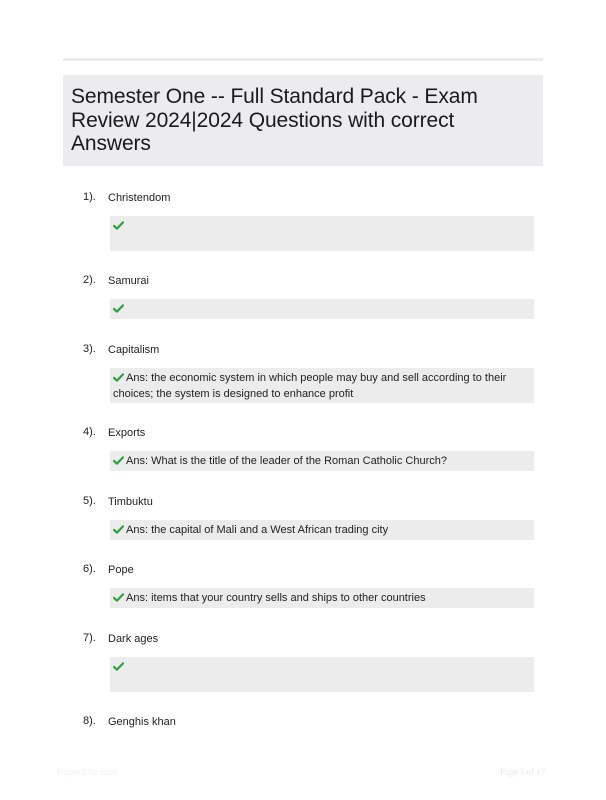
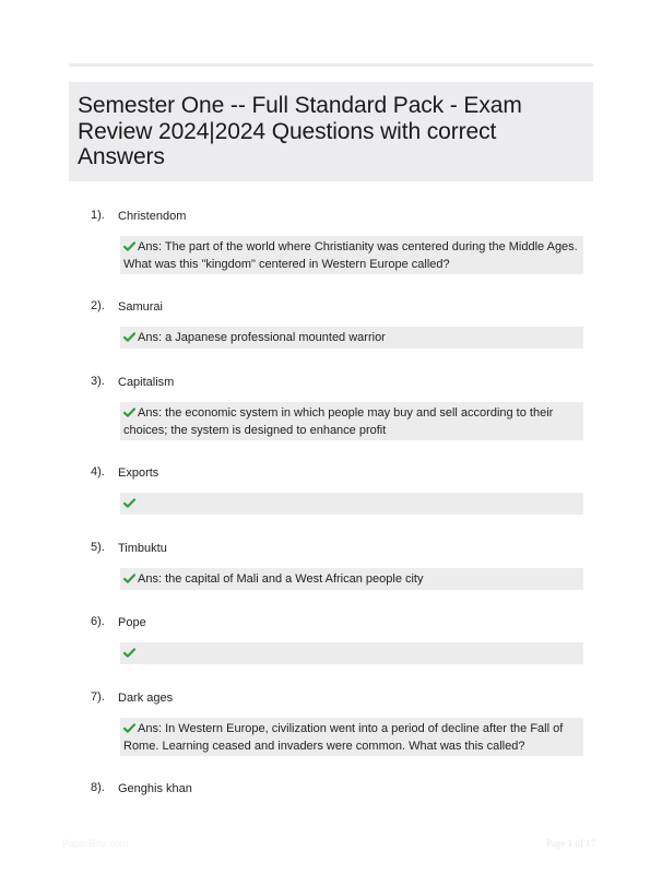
  Semester One -- Full Standard Pack - Exam Review 2024|2024 Questions with correct Answers
  1).
  Christendom
+ Ans: The part of the world where Christianity was centered during the Middle Ages. What was this "kingdom" centered in Western Europe called?
  2).
  Samurai
+ Ans: a Japanese professional mounted warrior
  3).
  Capitalism
  Ans: the economic system in which people may buy and sell according to their choices; the system is designed to enhance profit
  4).
  Exports
- Ans: What is the title of the leader of the Roman Catholic Church?
  5).
  Timbuktu
- Ans: the capital of Mali and a West African trading city
+ Ans: the capital of Mali and a West African people city
  6).
  Pope
- Ans: items that your country sells and ships to other countries
  7).
  Dark ages
+ Ans: In Western Europe, civilization went into a period of decline after the Fall of Rome. Learning ceased and invaders were common. What was this called?
  8).
  Genghis khan
